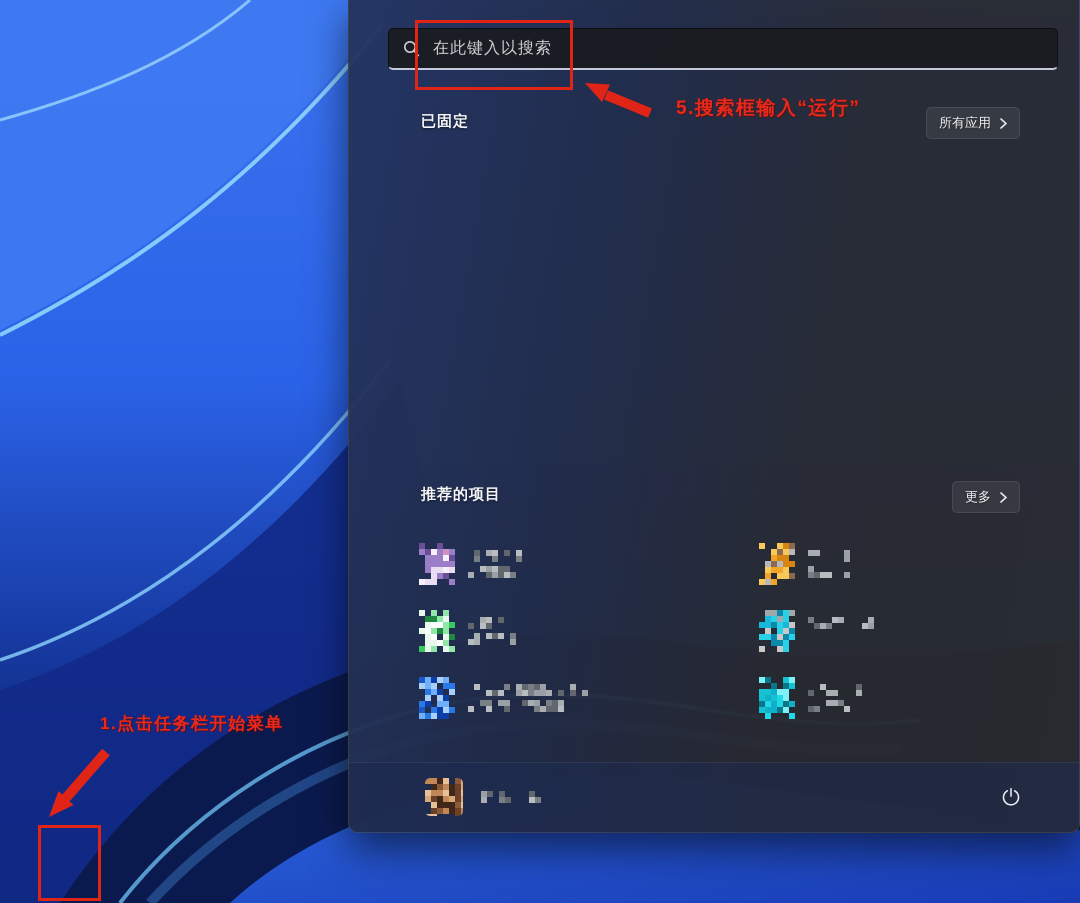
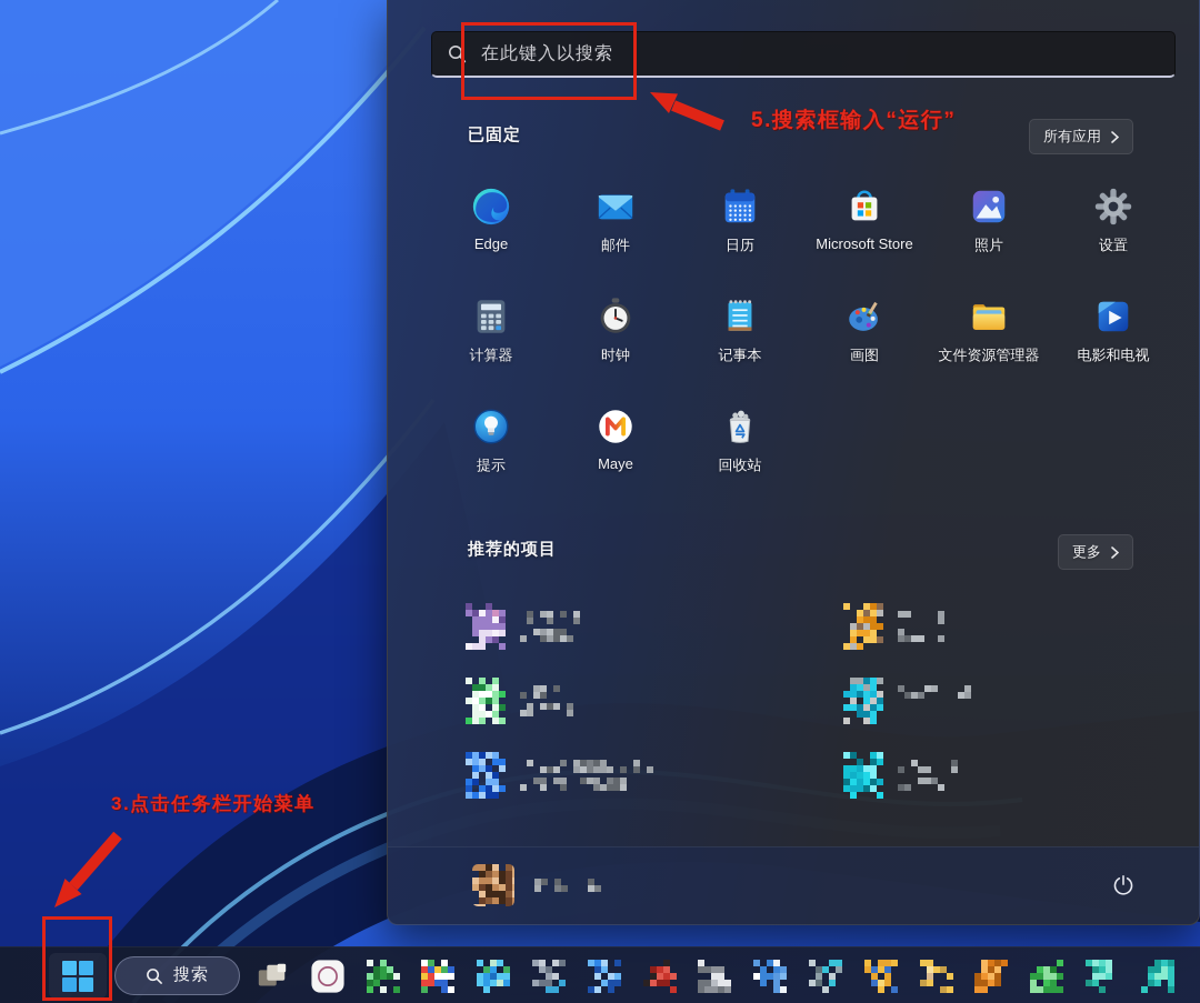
  在此键入以搜索
  已固定
  所有应用
+ Edge
+ 邮件
+ 日历
+ Microsoft Store
+ 照片
+ 设置
+ 计算器
+ 时钟
+ 记事本
+ 画图
+ 文件资源管理器
+ 电影和电视
+ 提示
+ Maye
+ 回收站
  推荐的项目
  更多
+ 搜索
  5.搜索框输入“运行”
- 1.点击任务栏开始菜单
+ 3.点击任务栏开始菜单
